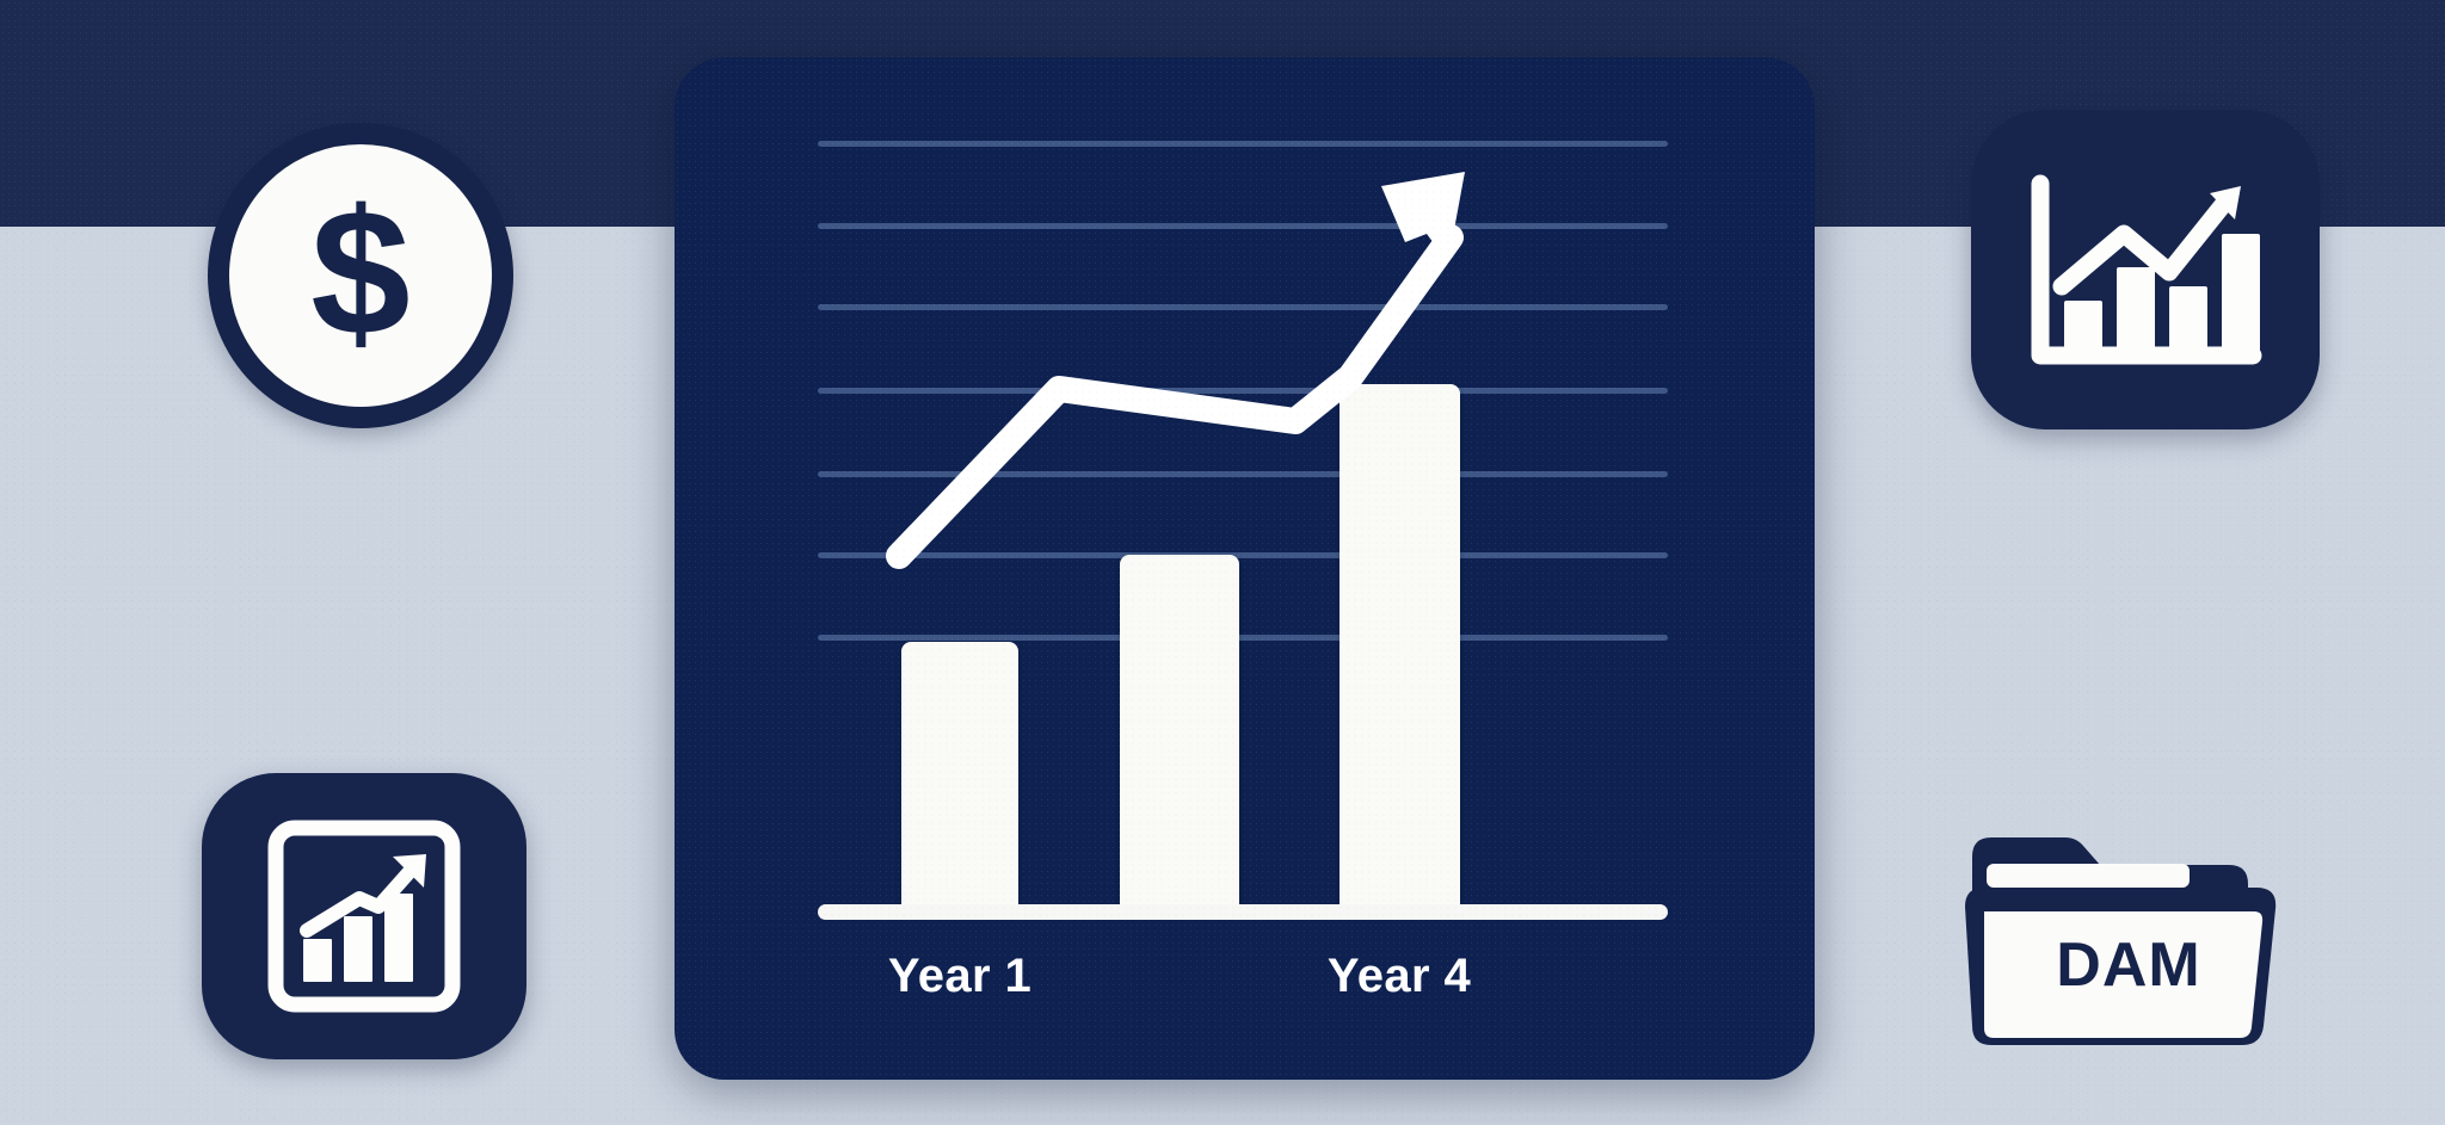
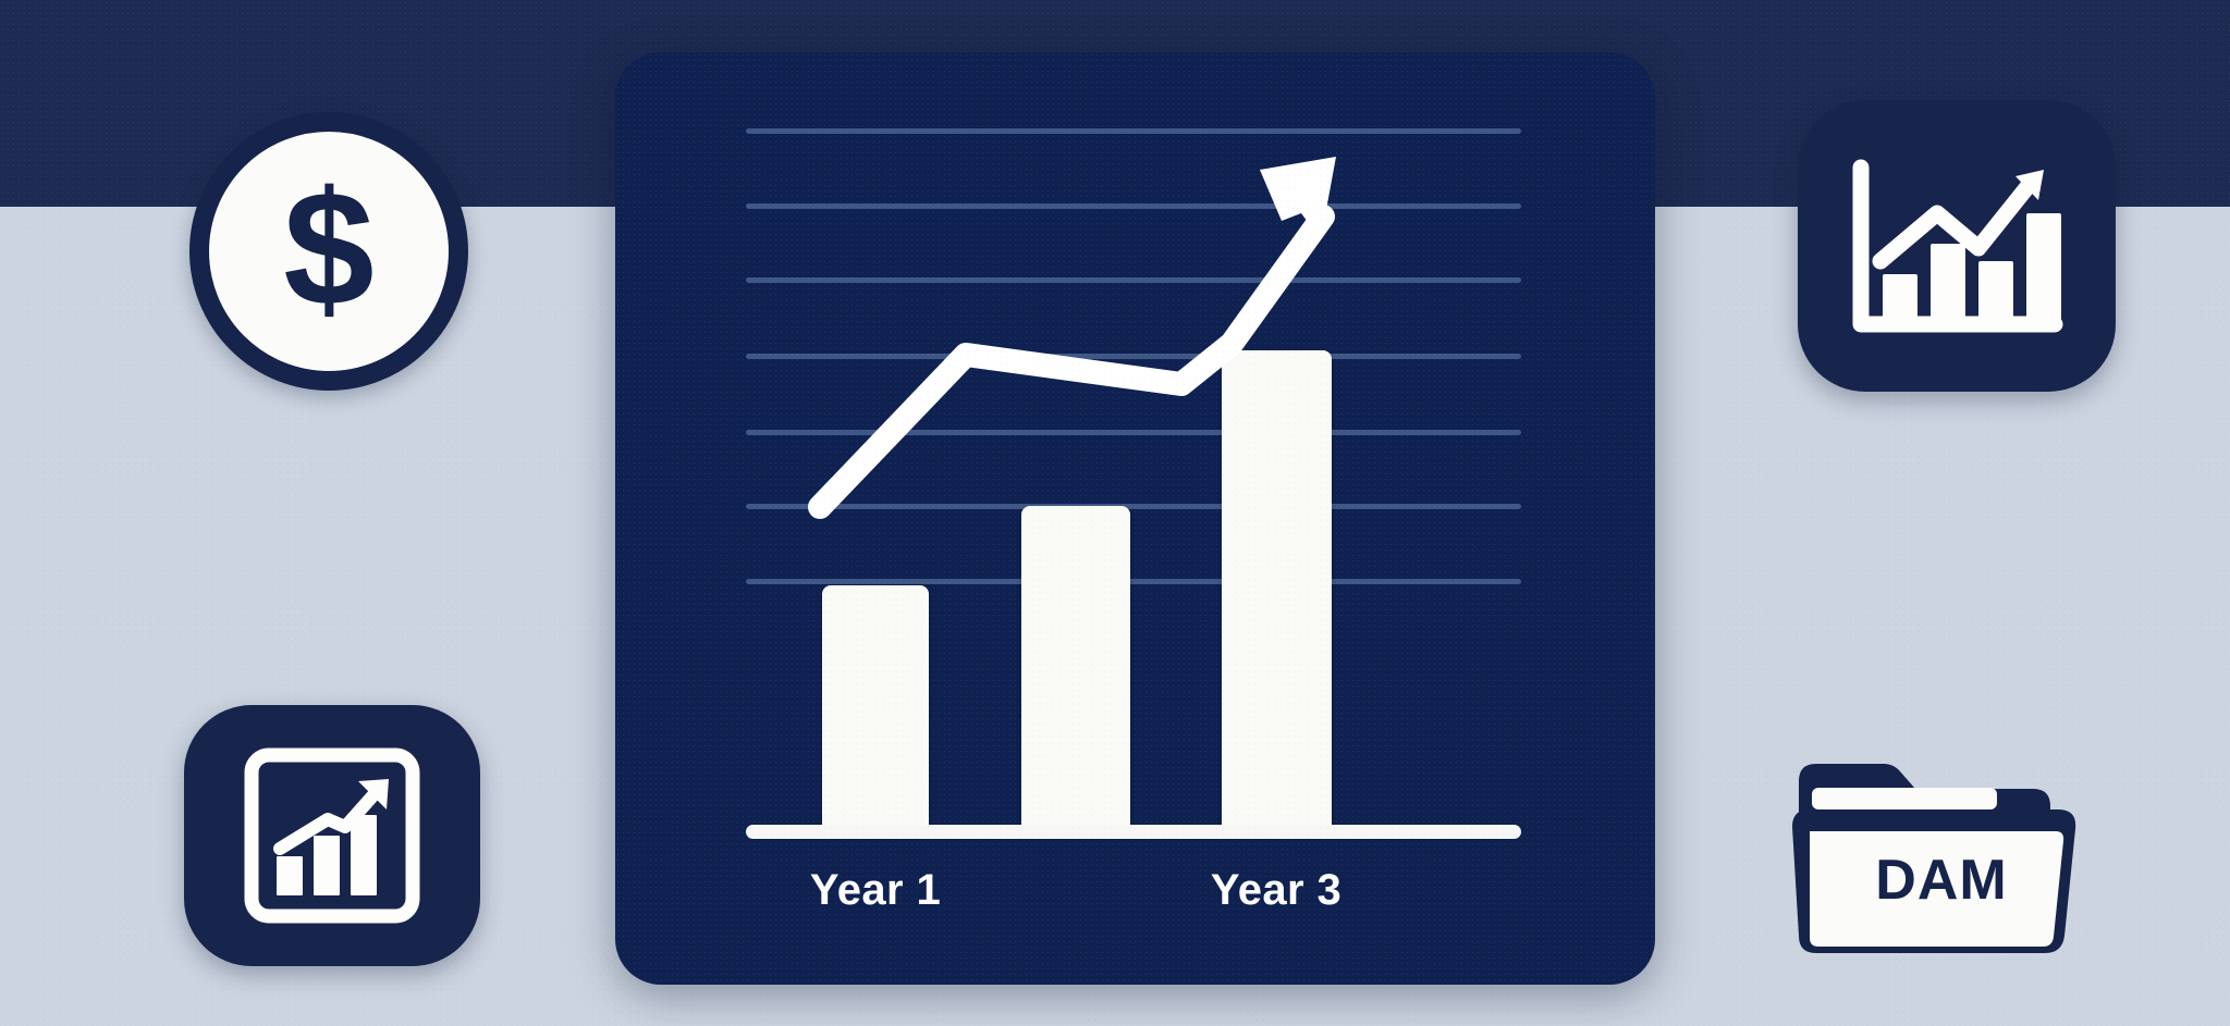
  $
  DAM
  Year 1
- Year 4
+ Year 3
